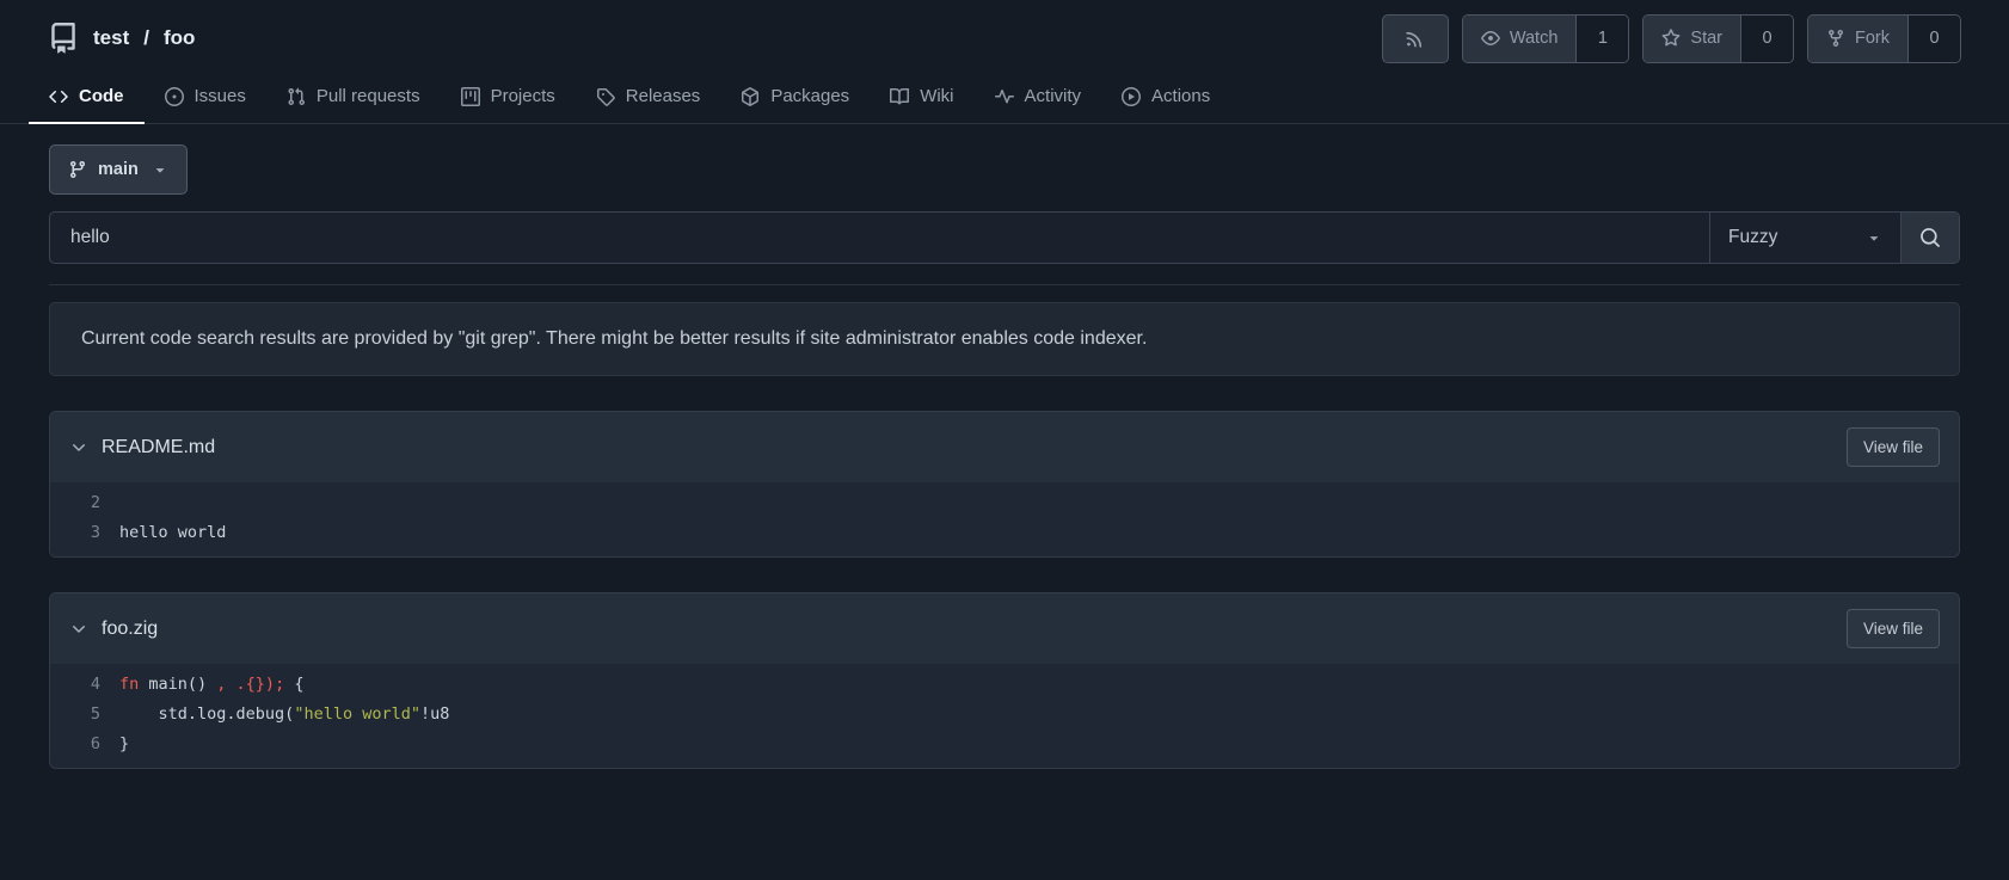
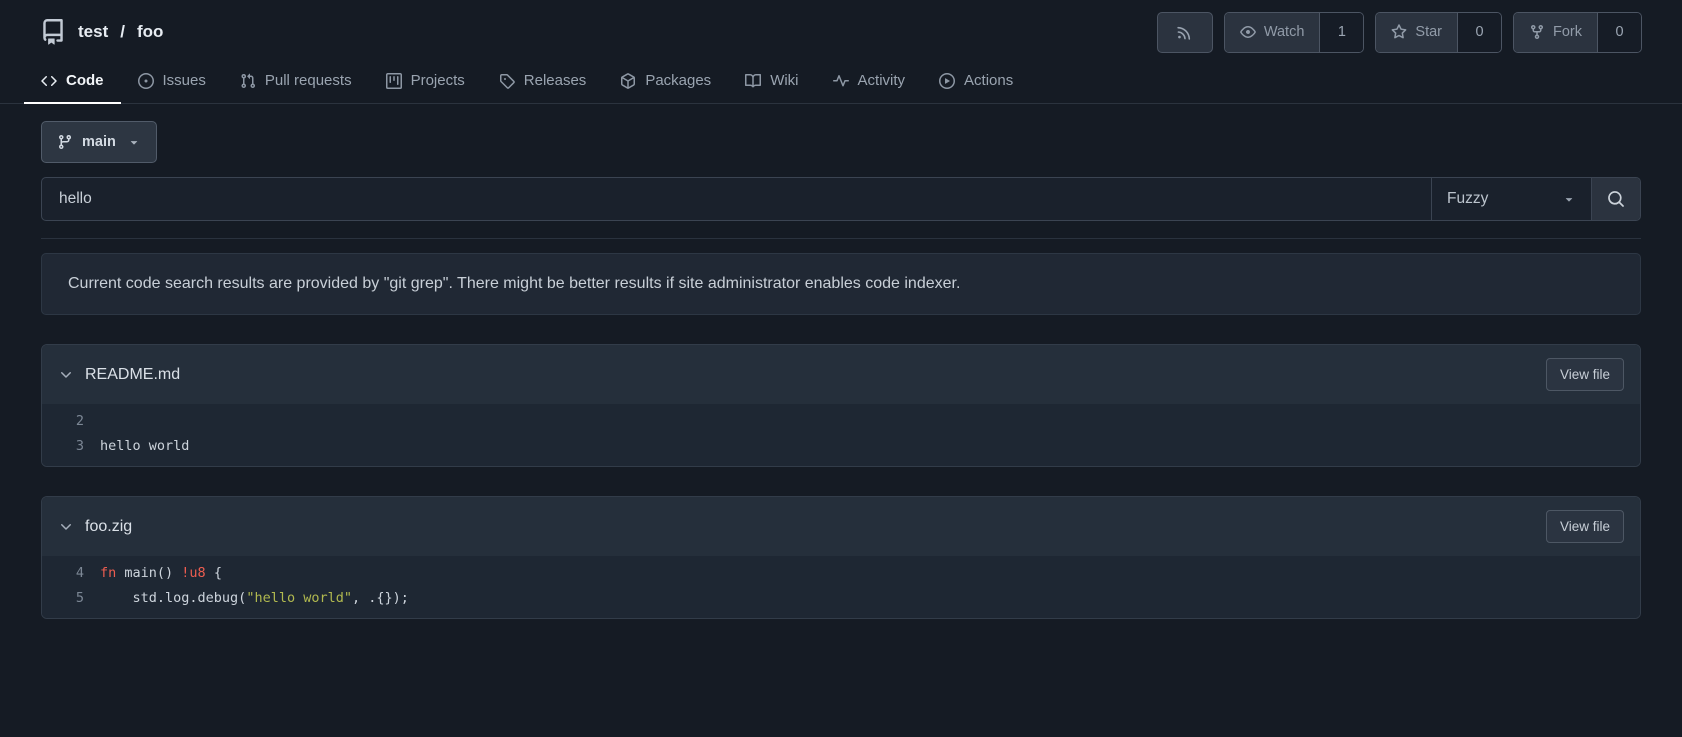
  test
  /
  foo
  Watch
  1
  Star
  0
  Fork
  0
  Code
  Issues
  Pull requests
  Projects
  Releases
  Packages
  Wiki
  Activity
  Actions
  main
  hello
  Fuzzy
  Current code search results are provided by "git grep". There might be better results if site administrator enables code indexer.
  README.md
  View file
  2
  3
  hello world
  foo.zig
  View file
  4
- fn main() , .{}); {
+ fn main() !u8 {
  5
- std.log.debug("hello world"!u8
+ std.log.debug("hello world", .{});
- 6
- }
